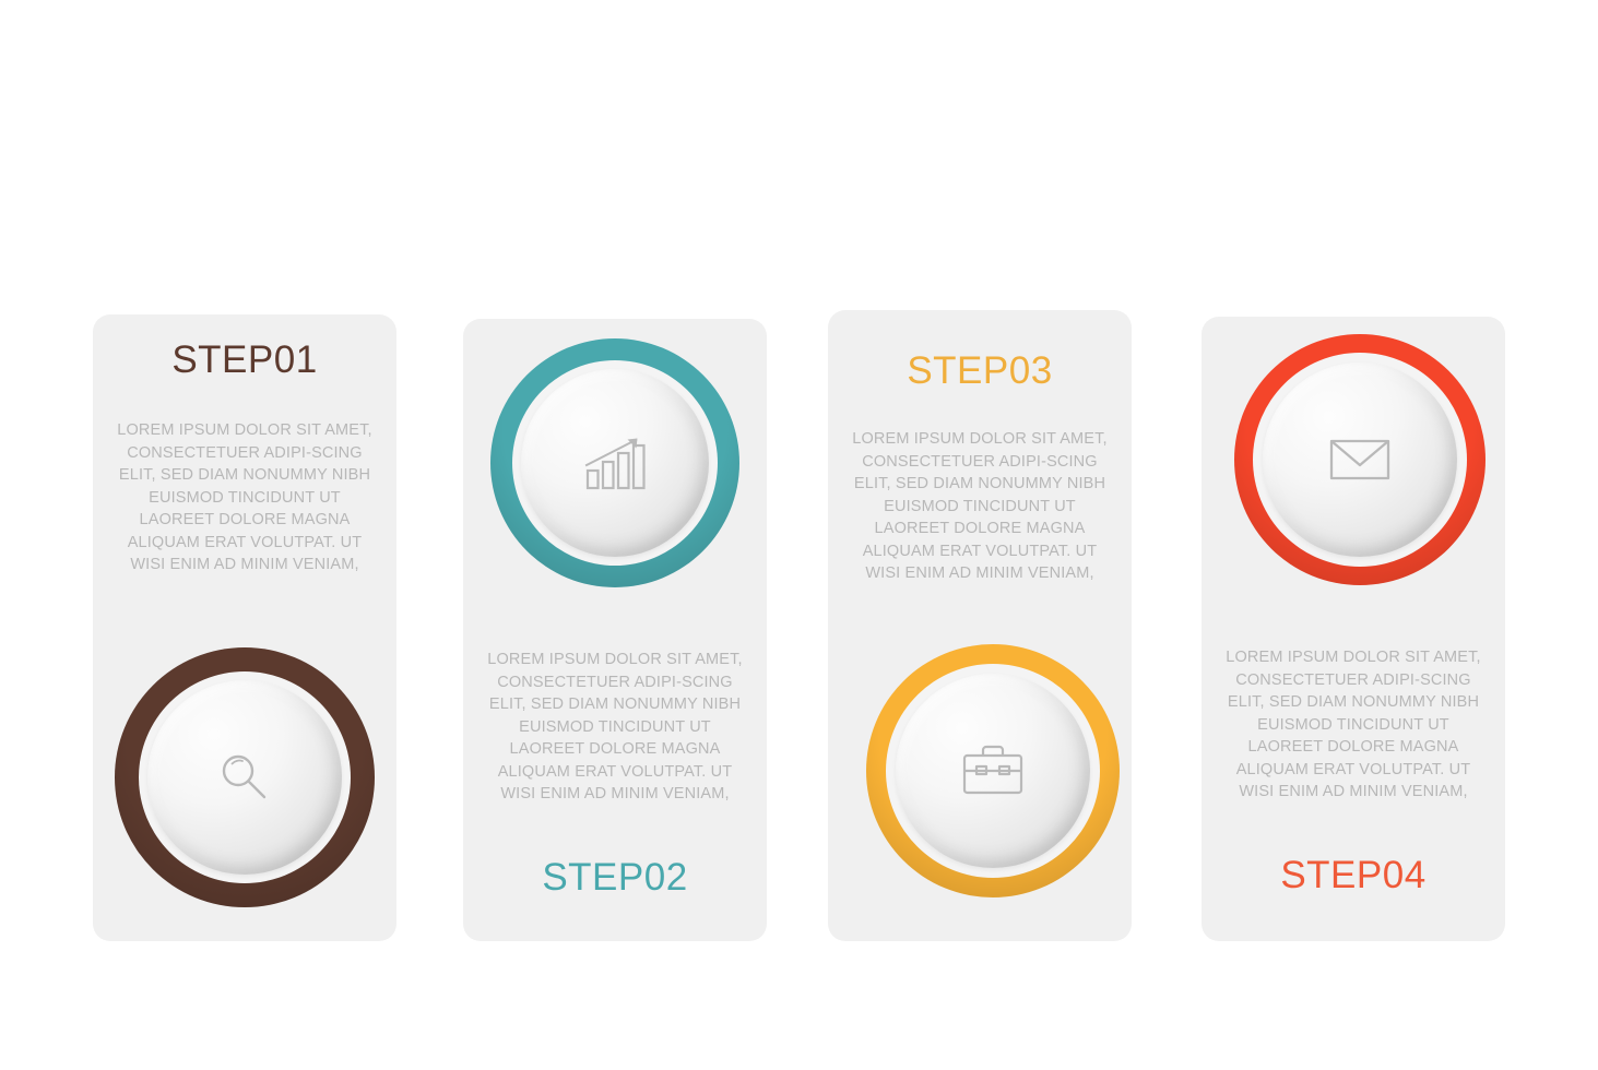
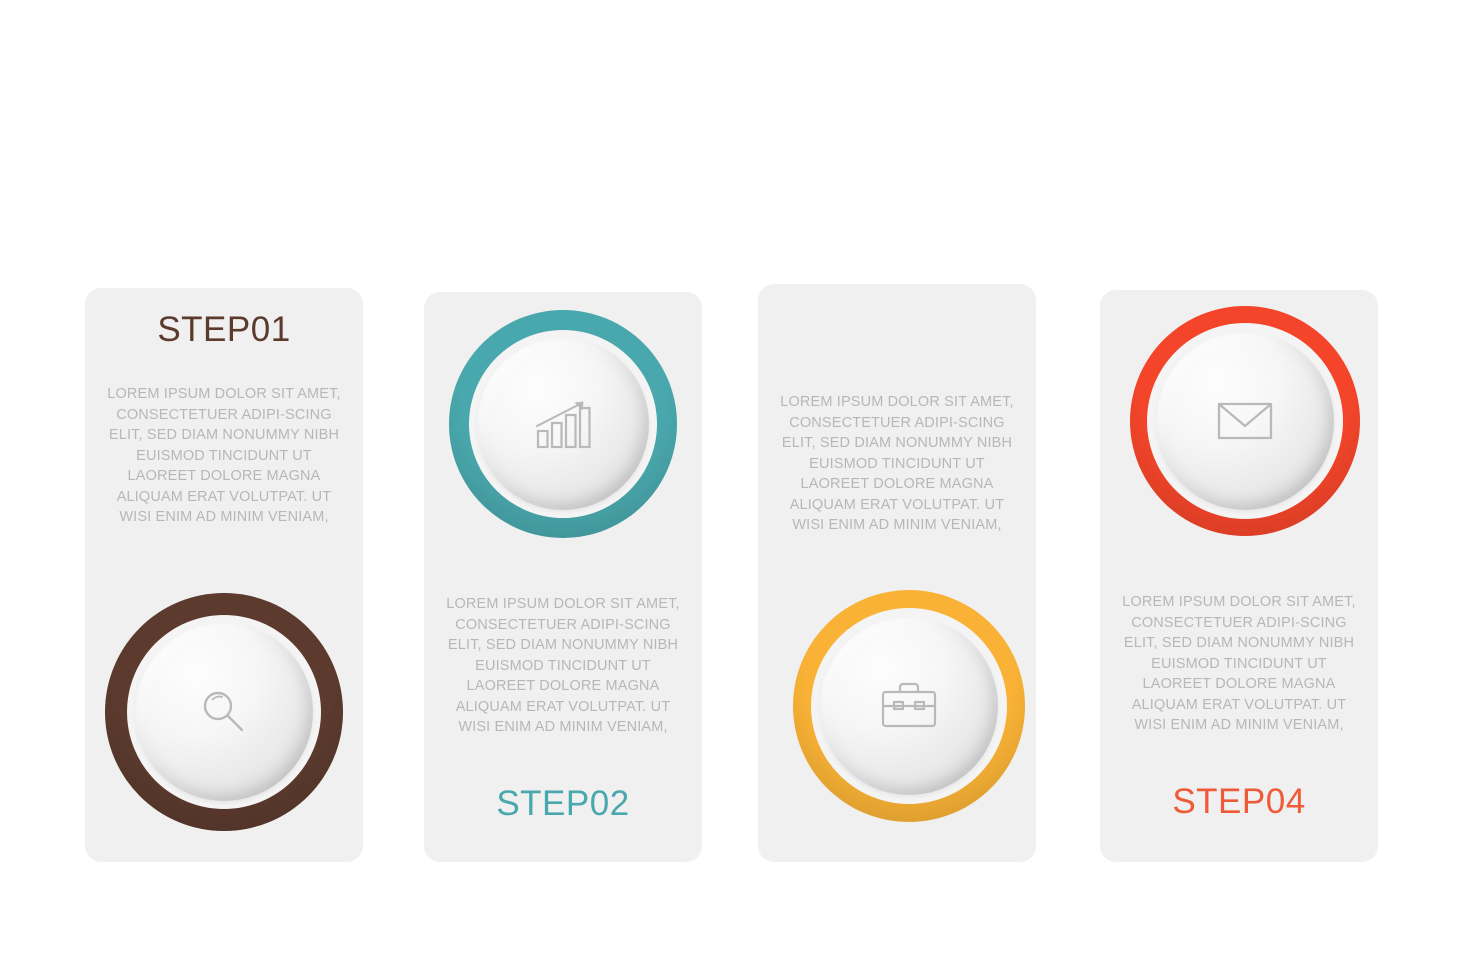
  STEP01
  LOREM IPSUM DOLOR SIT AMET, CONSECTETUER ADIPI-SCING ELIT, SED DIAM NONUMMY NIBH EUISMOD TINCIDUNT UT LAOREET DOLORE MAGNA ALIQUAM ERAT VOLUTPAT. UT WISI ENIM AD MINIM VENIAM,
  LOREM IPSUM DOLOR SIT AMET, CONSECTETUER ADIPI-SCING ELIT, SED DIAM NONUMMY NIBH EUISMOD TINCIDUNT UT LAOREET DOLORE MAGNA ALIQUAM ERAT VOLUTPAT. UT WISI ENIM AD MINIM VENIAM,
  STEP02
- STEP03
  LOREM IPSUM DOLOR SIT AMET, CONSECTETUER ADIPI-SCING ELIT, SED DIAM NONUMMY NIBH EUISMOD TINCIDUNT UT LAOREET DOLORE MAGNA ALIQUAM ERAT VOLUTPAT. UT WISI ENIM AD MINIM VENIAM,
  LOREM IPSUM DOLOR SIT AMET, CONSECTETUER ADIPI-SCING ELIT, SED DIAM NONUMMY NIBH EUISMOD TINCIDUNT UT LAOREET DOLORE MAGNA ALIQUAM ERAT VOLUTPAT. UT WISI ENIM AD MINIM VENIAM,
  STEP04
